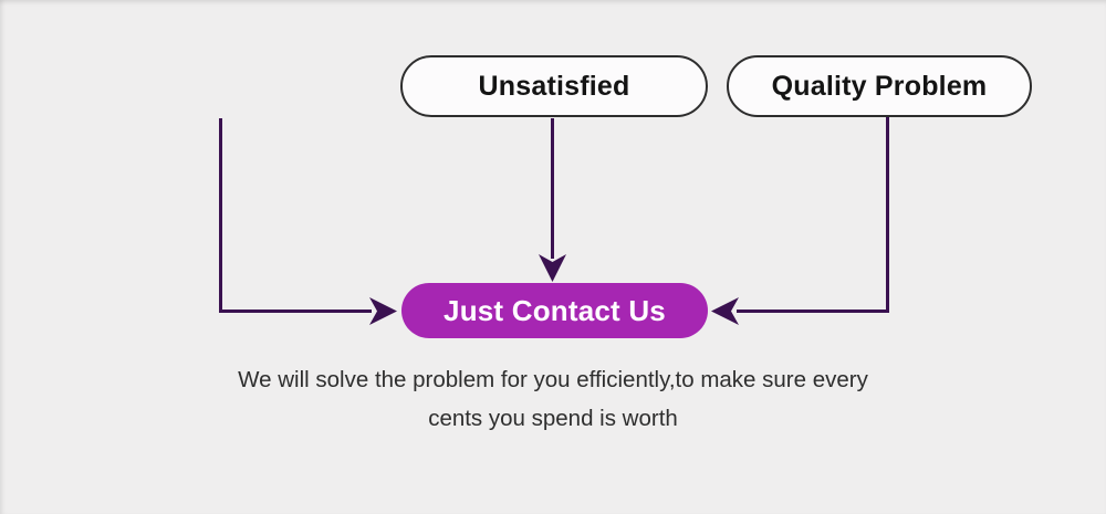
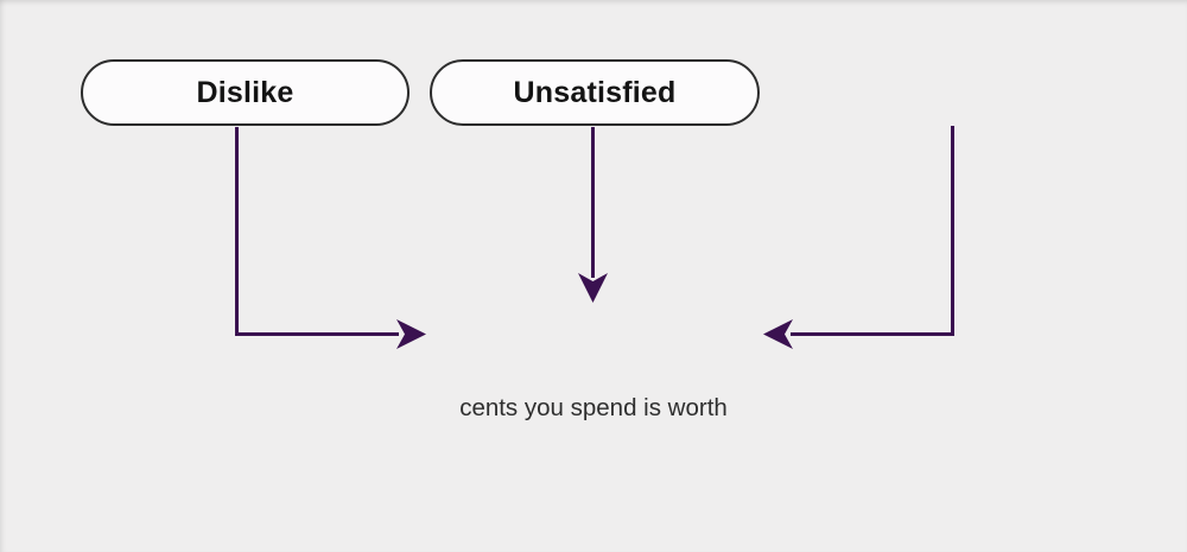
+ Dislike
  Unsatisfied
- Quality Problem
- Just Contact Us
- We will solve the problem for you efficiently,to make sure every
  cents you spend is worth
